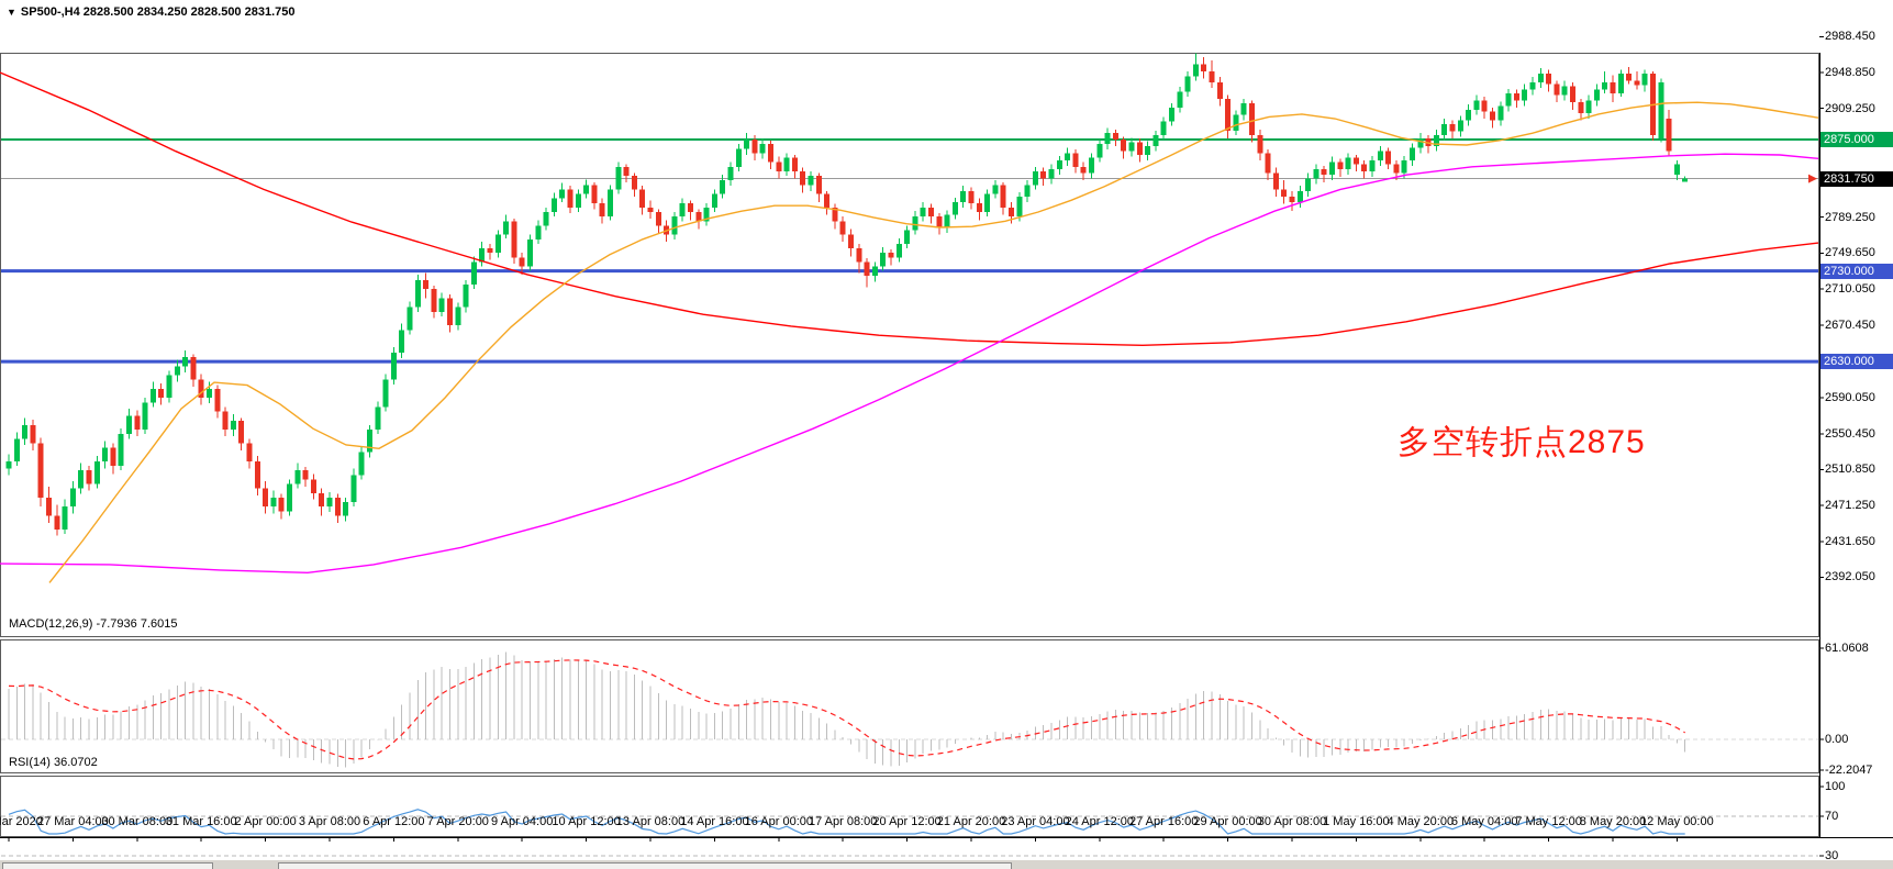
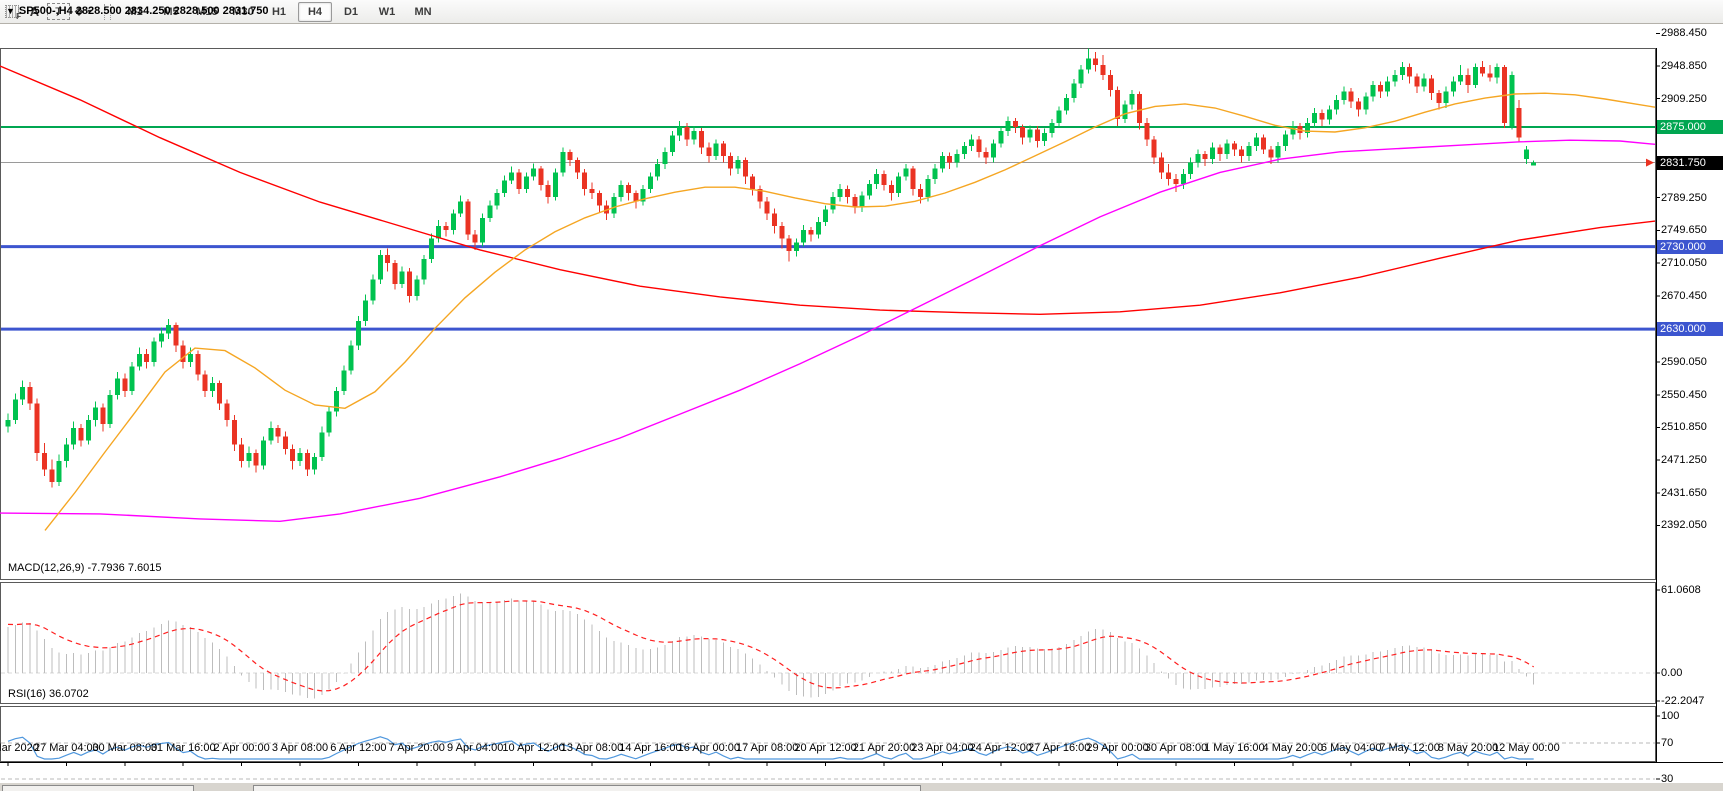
+ F
+ A
+ T
+ ❖
+ ▾
+ M1 M5 M15 M30 H1 H4 D1 W1 MN
  ▼ SP500-,H4 2828.500 2834.250 2828.500 2831.750
  MACD(12,26,9) -7.7936 7.6015
- RSI(14) 36.0702
+ RSI(16) 36.0702
- 多空转折点2875
  2988.450
  2948.850
  2909.250
  2789.250
  2749.650
  2710.050
  2670.450
  2590.050
  2550.450
  2510.850
  2471.250
  2431.650
  2392.050
  2875.000
  2831.750
  2730.000
  2630.000
  61.0608
  0.00
  -22.2047
  100
  70
  30
  27 Mar 04:00
  30 Mar 08:00
  31 Mar 16:00
  2 Apr 00:00
  3 Apr 08:00
  6 Apr 12:00
  7 Apr 20:00
  9 Apr 04:00
  10 Apr 12:00
  13 Apr 08:00
  14 Apr 16:00
  16 Apr 00:00
  17 Apr 08:00
  20 Apr 12:00
  21 Apr 20:00
  23 Apr 04:00
  24 Apr 12:00
  27 Apr 16:00
  29 Apr 00:00
  30 Apr 08:00
  1 May 16:00
  4 May 20:00
  6 May 04:00
  7 May 12:00
  8 May 20:00
  12 May 00:00
